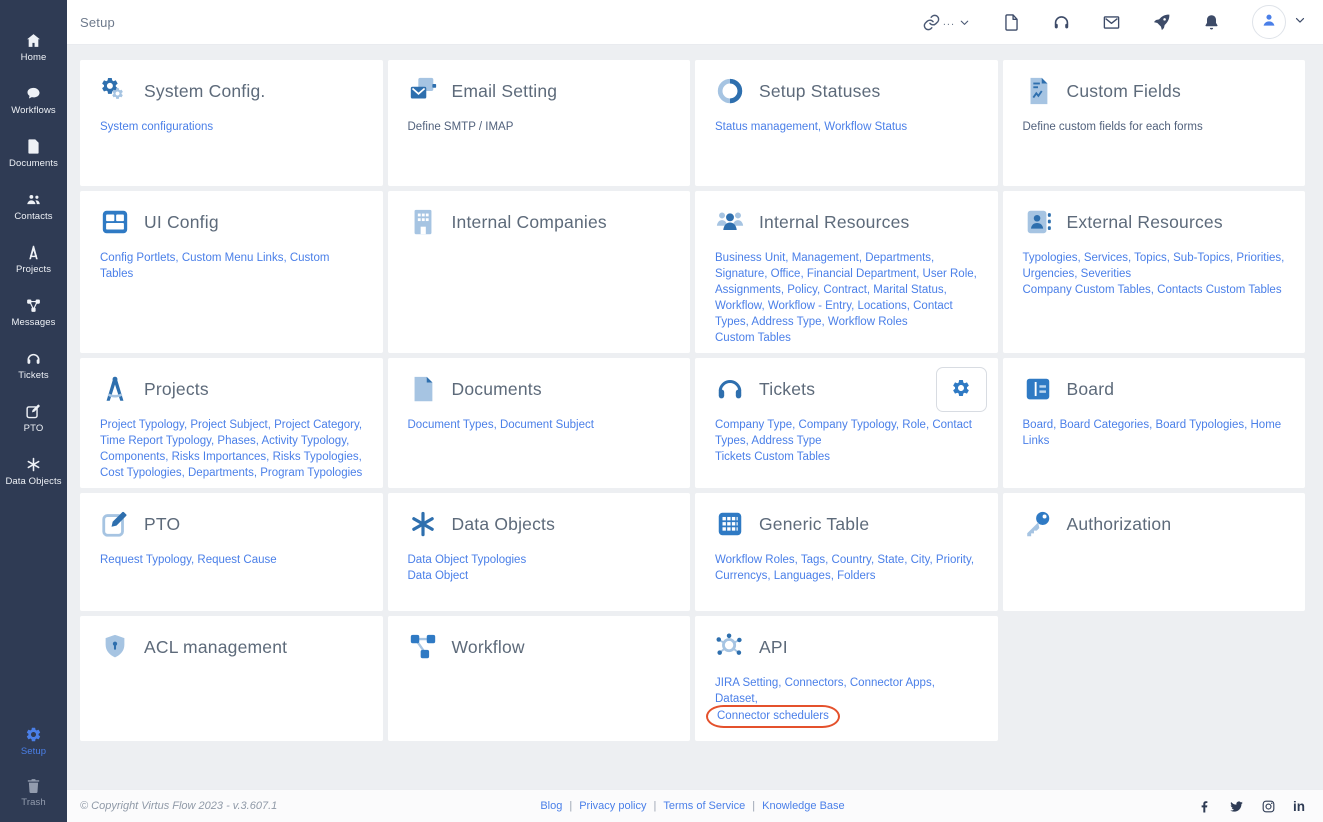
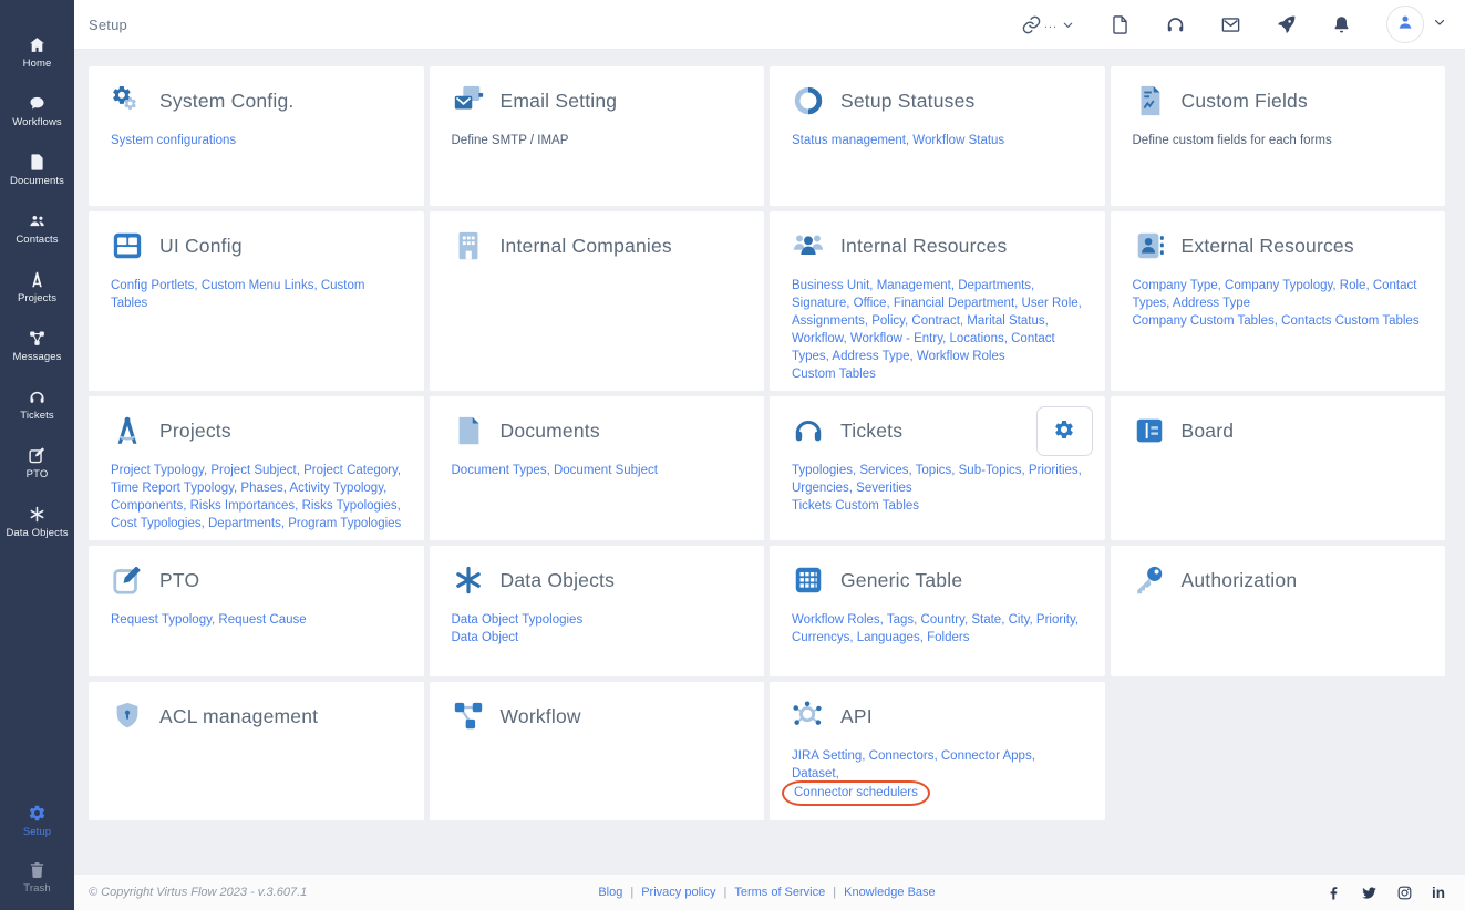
  Home
  Workflows
  Documents
  Contacts
  Projects
  Messages
  Tickets
  PTO
  Data Objects
  Setup
  Trash
  Setup
  ...
  System Config.
  System configurations
  Email Setting
  Define SMTP / IMAP
  Setup Statuses
  Status management, Workflow Status
  Custom Fields
  Define custom fields for each forms
  UI Config
  Config Portlets, Custom Menu Links, Custom Tables
  Internal Companies
  Internal Resources
  Business Unit, Management, Departments, Signature, Office, Financial Department, User Role, Assignments, Policy, Contract, Marital Status, Workflow, Workflow - Entry, Locations, Contact Types, Address Type, Workflow Roles
  Custom Tables
  External Resources
- Typologies, Services, Topics, Sub-Topics, Priorities, Urgencies, Severities
+ Company Type, Company Typology, Role, Contact Types, Address Type
  Company Custom Tables, Contacts Custom Tables
  Projects
  Project Typology, Project Subject, Project Category, Time Report Typology, Phases, Activity Typology, Components, Risks Importances, Risks Typologies, Cost Typologies, Departments, Program Typologies
  Documents
  Document Types, Document Subject
  Tickets
- Company Type, Company Typology, Role, Contact Types, Address Type
+ Typologies, Services, Topics, Sub-Topics, Priorities, Urgencies, Severities
  Tickets Custom Tables
  Board
- Board, Board Categories, Board Typologies, Home Links
  PTO
  Request Typology, Request Cause
  Data Objects
  Data Object Typologies
  Data Object
  Generic Table
  Workflow Roles, Tags, Country, State, City, Priority, Currencys, Languages, Folders
  Authorization
  ACL management
  Workflow
  API
  JIRA Setting, Connectors, Connector Apps, Dataset,
  Connector schedulers
  © Copyright Virtus Flow 2023 - v.3.607.1
  Blog
  |
  Privacy policy
  |
  Terms of Service
  |
  Knowledge Base
  in
